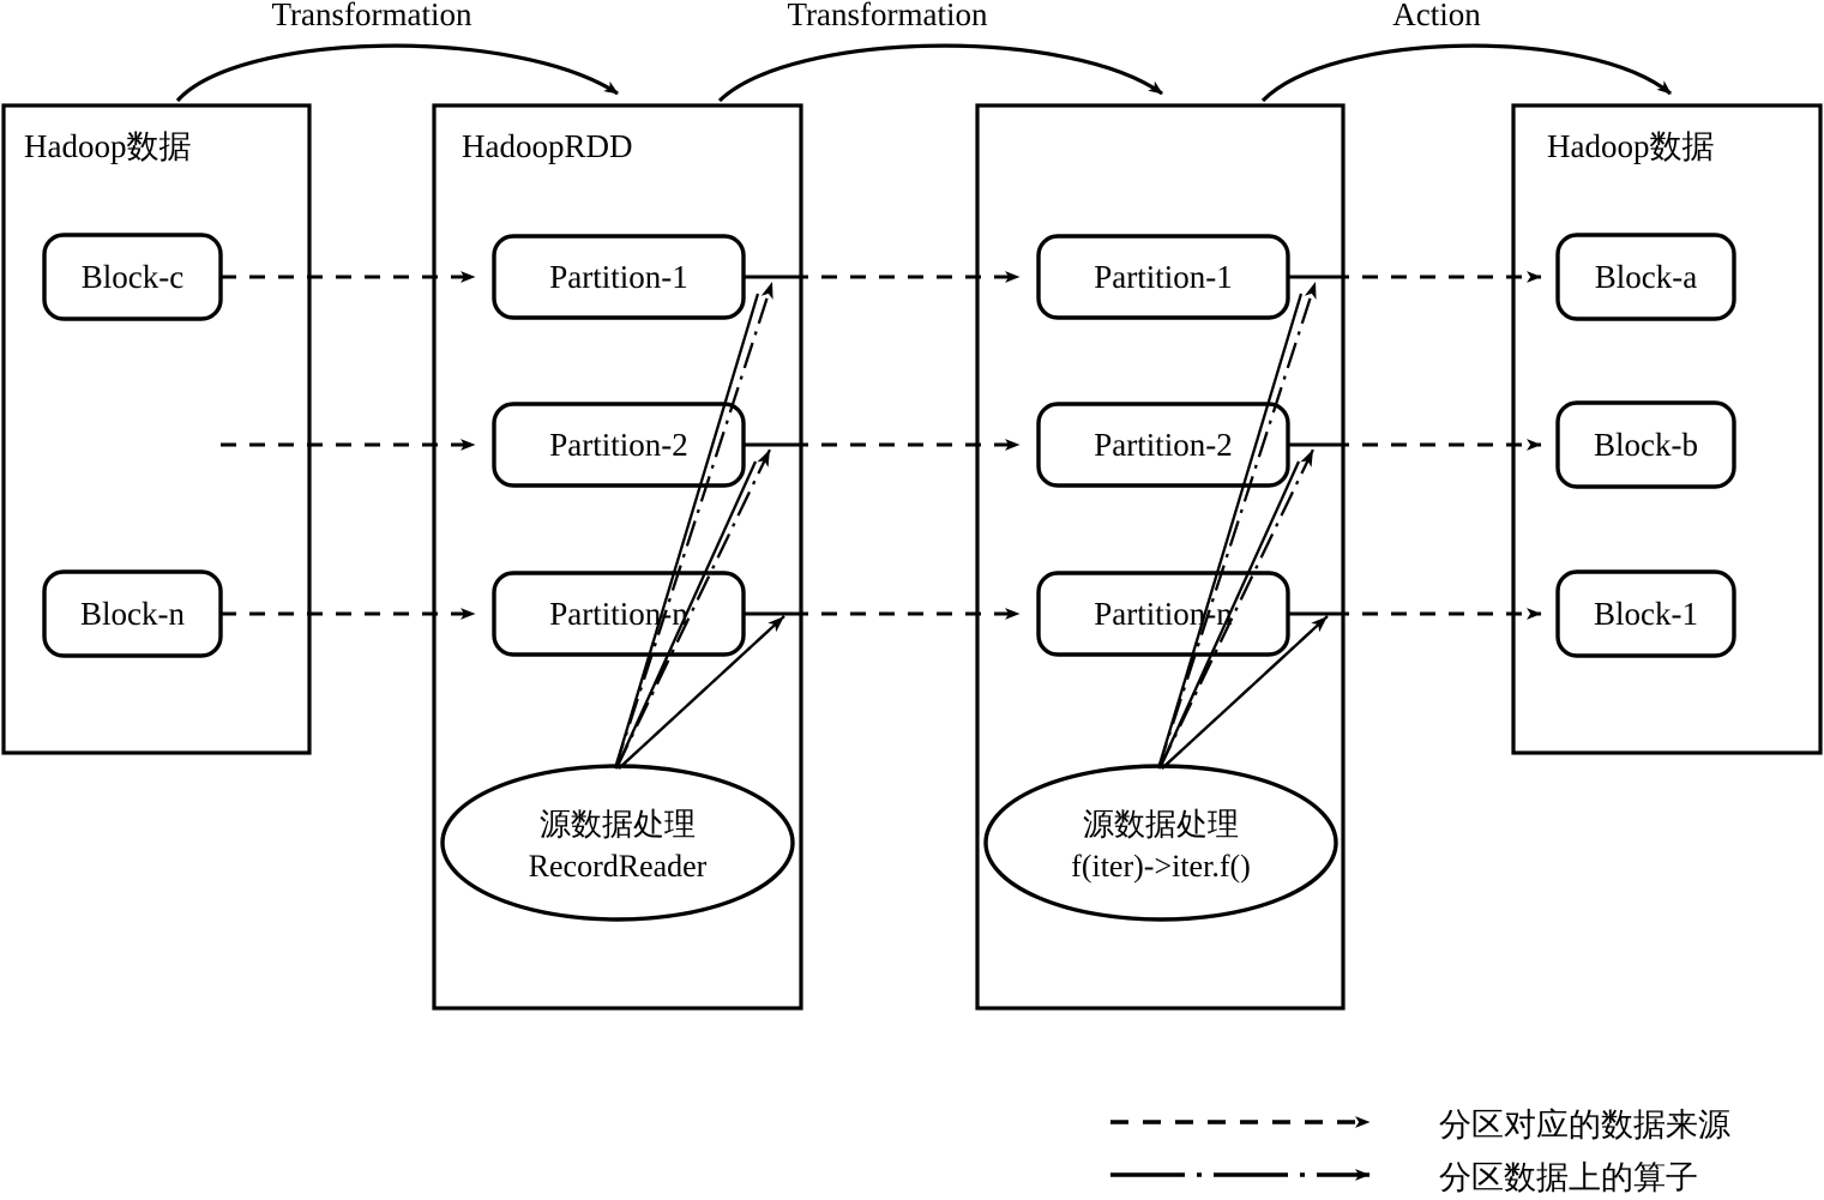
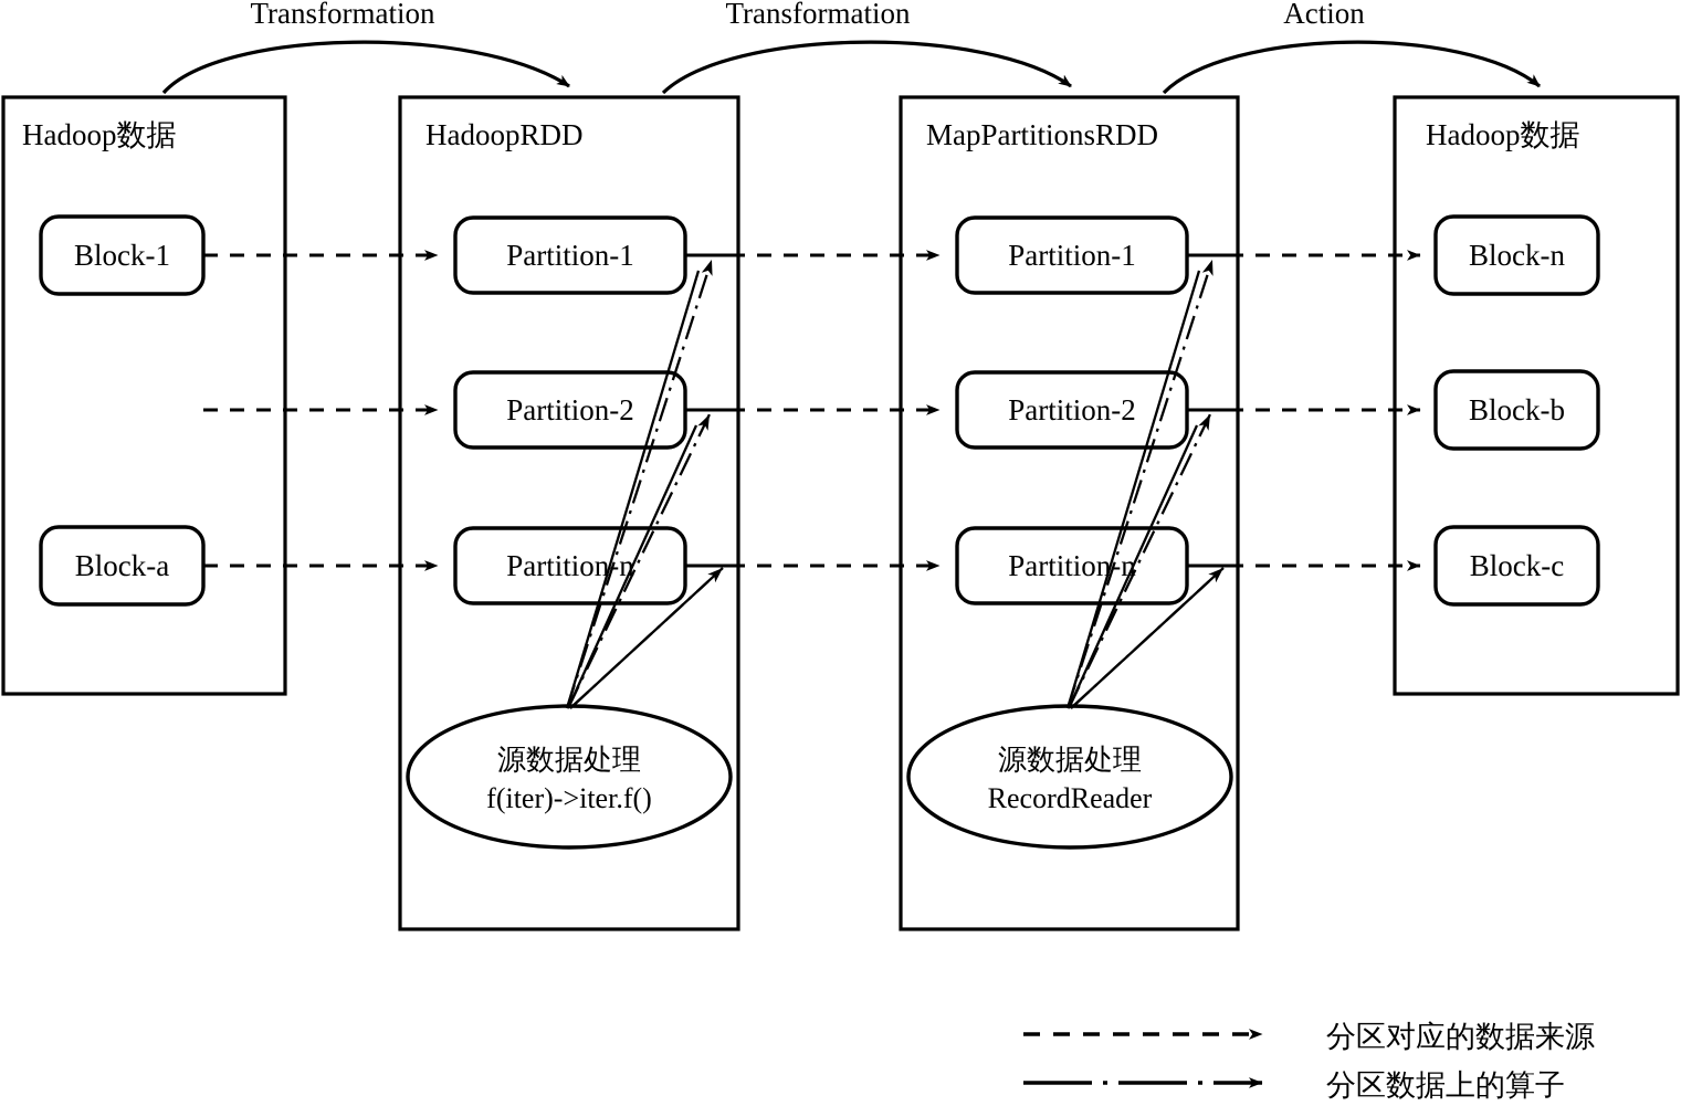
  Transformation
  Transformation
  Action
  Hadoop数据
- Block-c
+ Block-1
- Block-n
+ Block-a
  HadoopRDD
  Partition-1
  Partition-2
  Partitionn
  源数据处理
- RecordReader
+ f(iter)->iter.f()
+ MapPartitionsRDD
  Partition-1
  Partition-2
  Partition-n
  源数据处理
- f(iter)->iter.f()
+ RecordReader
  Hadoop数据
- Block-a
+ Block-n
  Block-b
- Block-1
+ Block-c
  分区对应的数据来源
  分区数据上的算子
